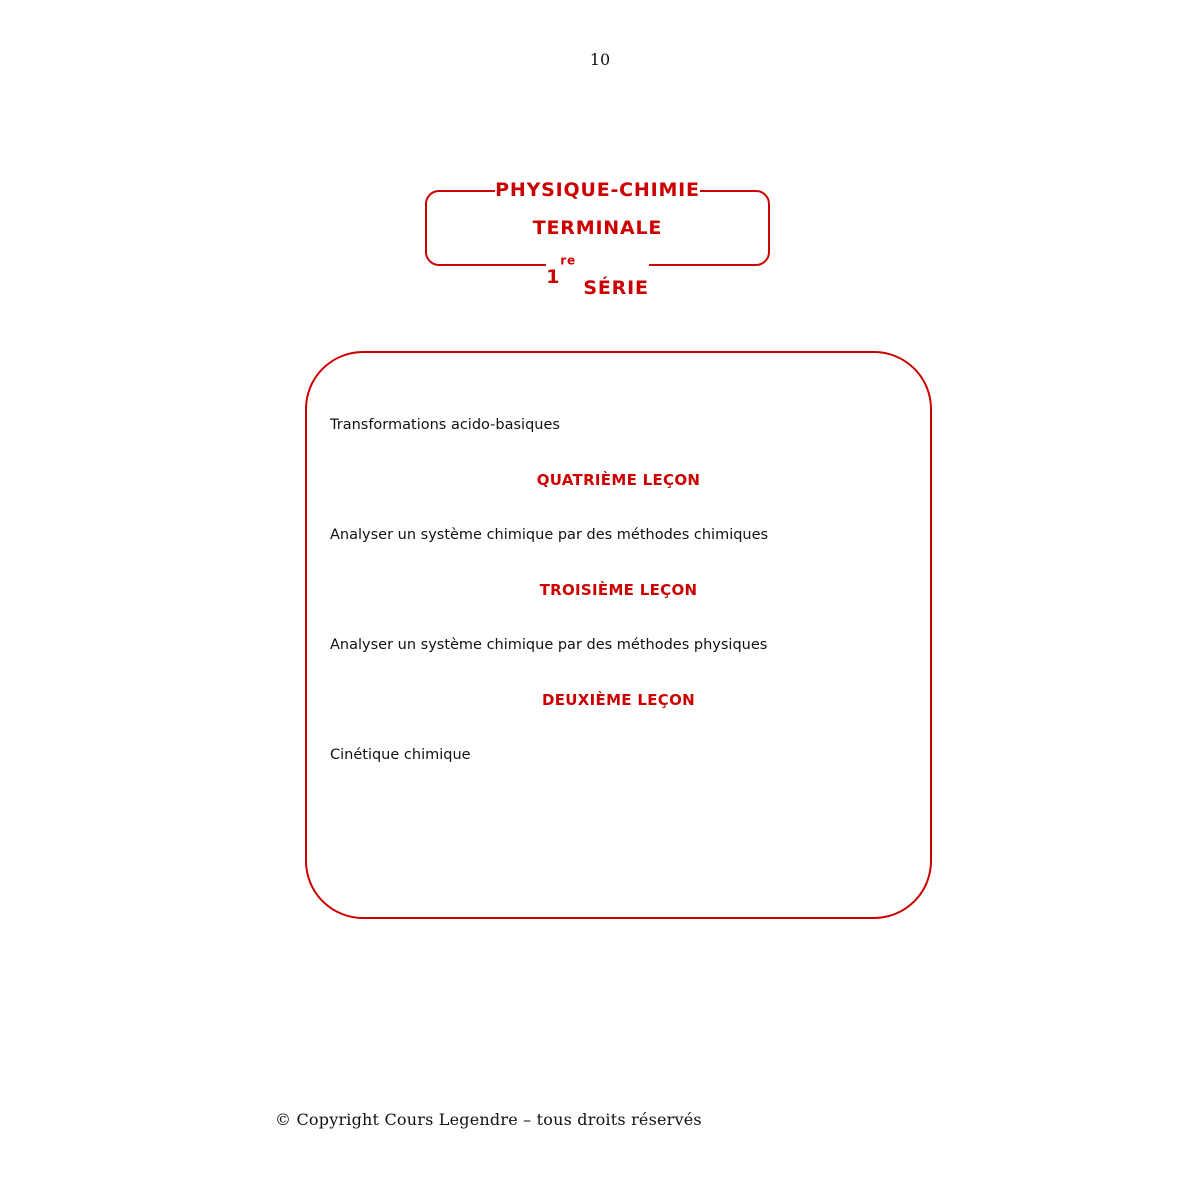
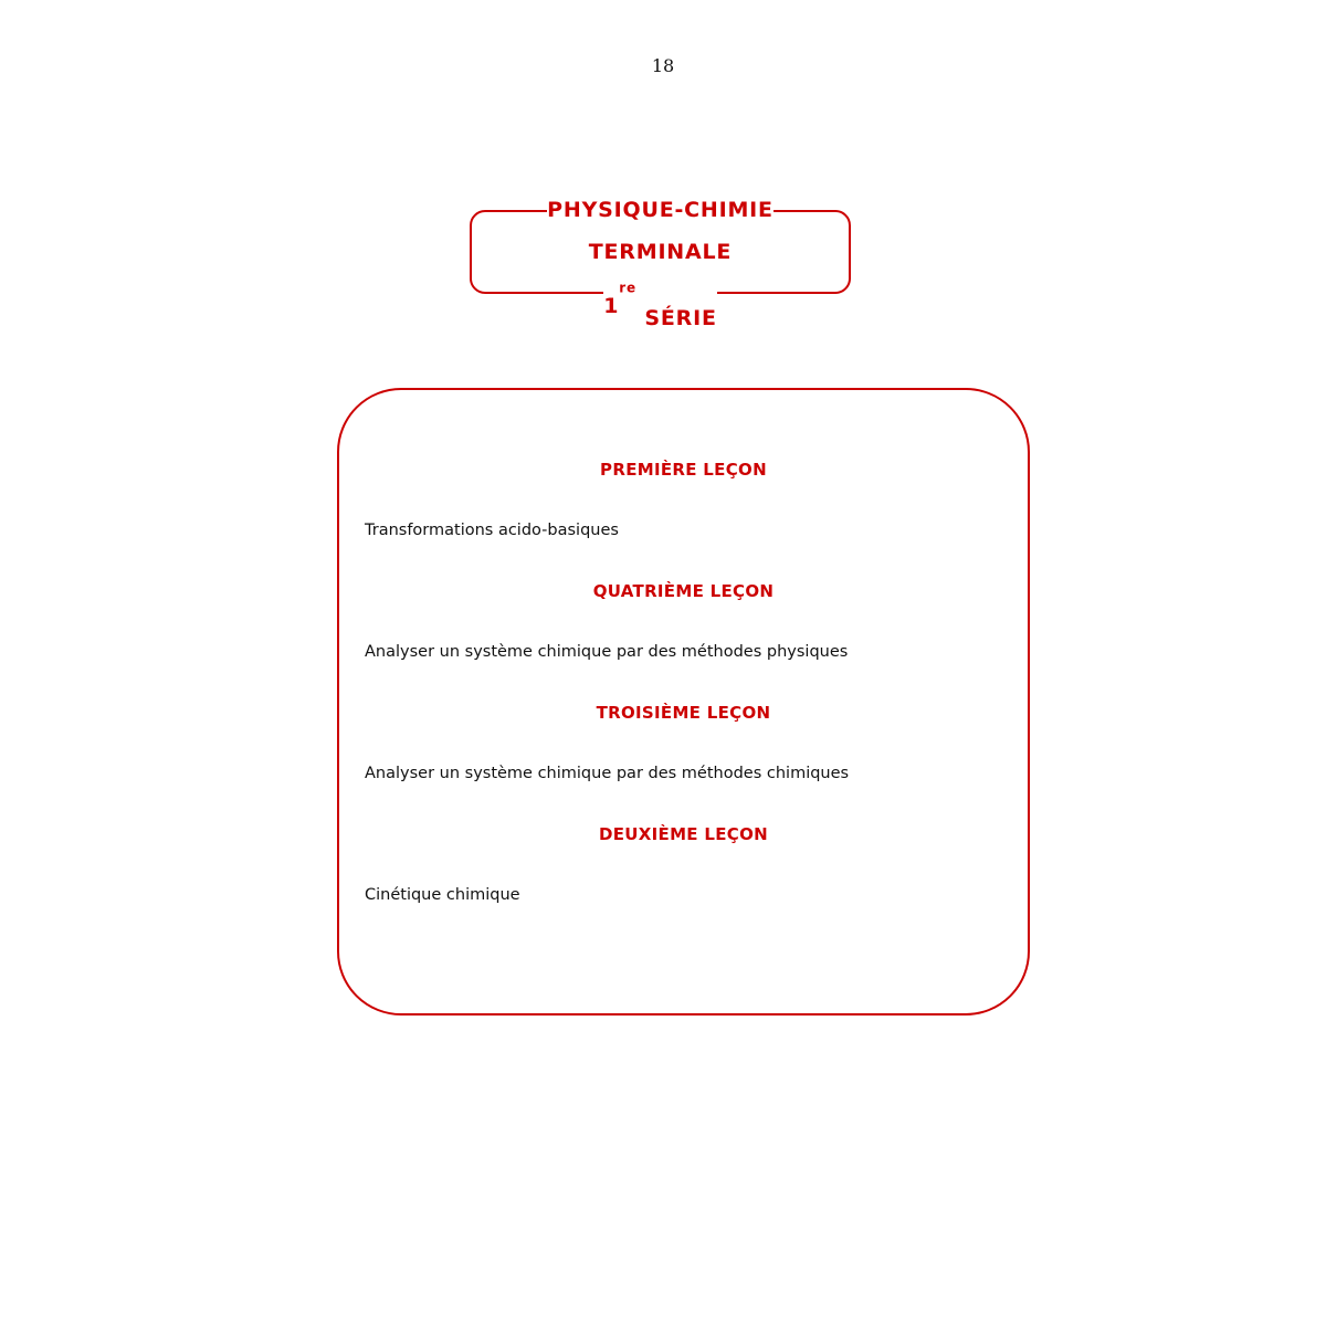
- 10
+ 18
  PHYSIQUE-CHIMIE
  TERMINALE
  1re SÉRIE
+ PREMIÈRE LEÇON
  Transformations acido-basiques
  QUATRIÈME LEÇON
- Analyser un système chimique par des méthodes chimiques
+ Analyser un système chimique par des méthodes physiques
  TROISIÈME LEÇON
- Analyser un système chimique par des méthodes physiques
+ Analyser un système chimique par des méthodes chimiques
  DEUXIÈME LEÇON
  Cinétique chimique
- © Copyright Cours Legendre – tous droits réservés
